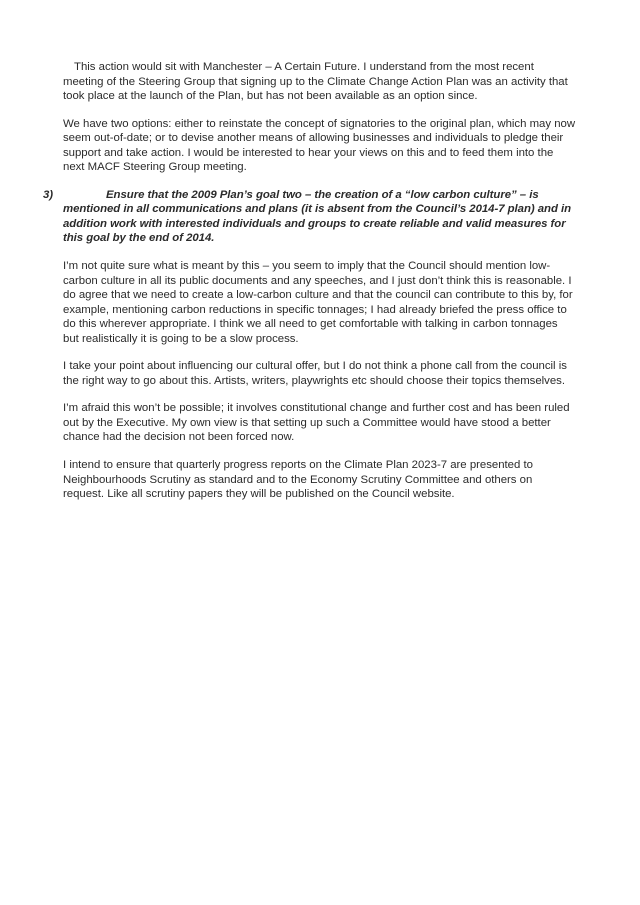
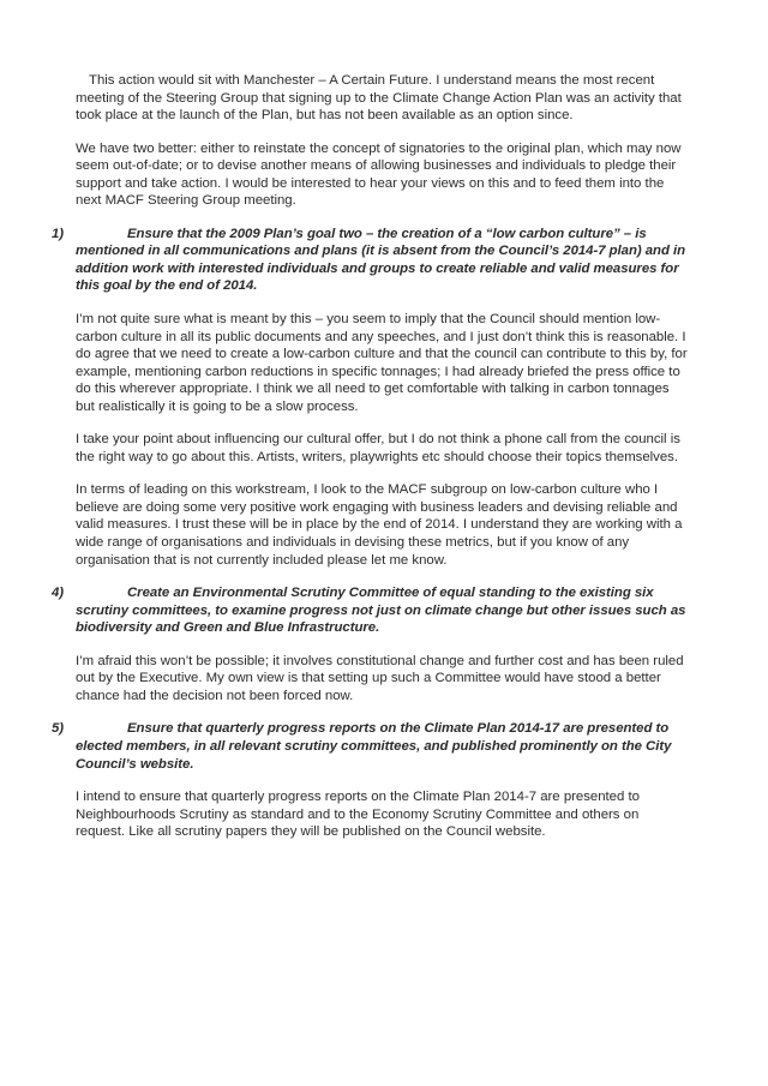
- This action would sit with Manchester – A Certain Future. I understand from the most recent meeting of the Steering Group that signing up to the Climate Change Action Plan was an activity that took place at the launch of the Plan, but has not been available as an option since.
+ This action would sit with Manchester – A Certain Future. I understand means the most recent meeting of the Steering Group that signing up to the Climate Change Action Plan was an activity that took place at the launch of the Plan, but has not been available as an option since.
- We have two options: either to reinstate the concept of signatories to the original plan, which may now seem out-of-date; or to devise another means of allowing businesses and individuals to pledge their support and take action. I would be interested to hear your views on this and to feed them into the next MACF Steering Group meeting.
+ We have two better: either to reinstate the concept of signatories to the original plan, which may now seem out-of-date; or to devise another means of allowing businesses and individuals to pledge their support and take action. I would be interested to hear your views on this and to feed them into the next MACF Steering Group meeting.
- 3)
+ 1)
  Ensure that the 2009 Plan’s goal two – the creation of a “low carbon culture” – is mentioned in all communications and plans (it is absent from the Council’s 2014-7 plan) and in addition work with interested individuals and groups to create reliable and valid measures for this goal by the end of 2014.
  I’m not quite sure what is meant by this – you seem to imply that the Council should mention low-carbon culture in all its public documents and any speeches, and I just don’t think this is reasonable. I do agree that we need to create a low-carbon culture and that the council can contribute to this by, for example, mentioning carbon reductions in specific tonnages; I had already briefed the press office to do this wherever appropriate. I think we all need to get comfortable with talking in carbon tonnages but realistically it is going to be a slow process.
  I take your point about influencing our cultural offer, but I do not think a phone call from the council is the right way to go about this. Artists, writers, playwrights etc should choose their topics themselves.
+ In terms of leading on this workstream, I look to the MACF subgroup on low-carbon culture who I believe are doing some very positive work engaging with business leaders and devising reliable and valid measures. I trust these will be in place by the end of 2014. I understand they are working with a wide range of organisations and individuals in devising these metrics, but if you know of any organisation that is not currently included please let me know.
+ 4)
+ Create an Environmental Scrutiny Committee of equal standing to the existing six scrutiny committees, to examine progress not just on climate change but other issues such as biodiversity and Green and Blue Infrastructure.
  I’m afraid this won’t be possible; it involves constitutional change and further cost and has been ruled out by the Executive. My own view is that setting up such a Committee would have stood a better chance had the decision not been forced now.
+ 5)
+ Ensure that quarterly progress reports on the Climate Plan 2014-17 are presented to elected members, in all relevant scrutiny committees, and published prominently on the City Council’s website.
- I intend to ensure that quarterly progress reports on the Climate Plan 2023-7 are presented to Neighbourhoods Scrutiny as standard and to the Economy Scrutiny Committee and others on request. Like all scrutiny papers they will be published on the Council website.
+ I intend to ensure that quarterly progress reports on the Climate Plan 2014-7 are presented to Neighbourhoods Scrutiny as standard and to the Economy Scrutiny Committee and others on request. Like all scrutiny papers they will be published on the Council website.
